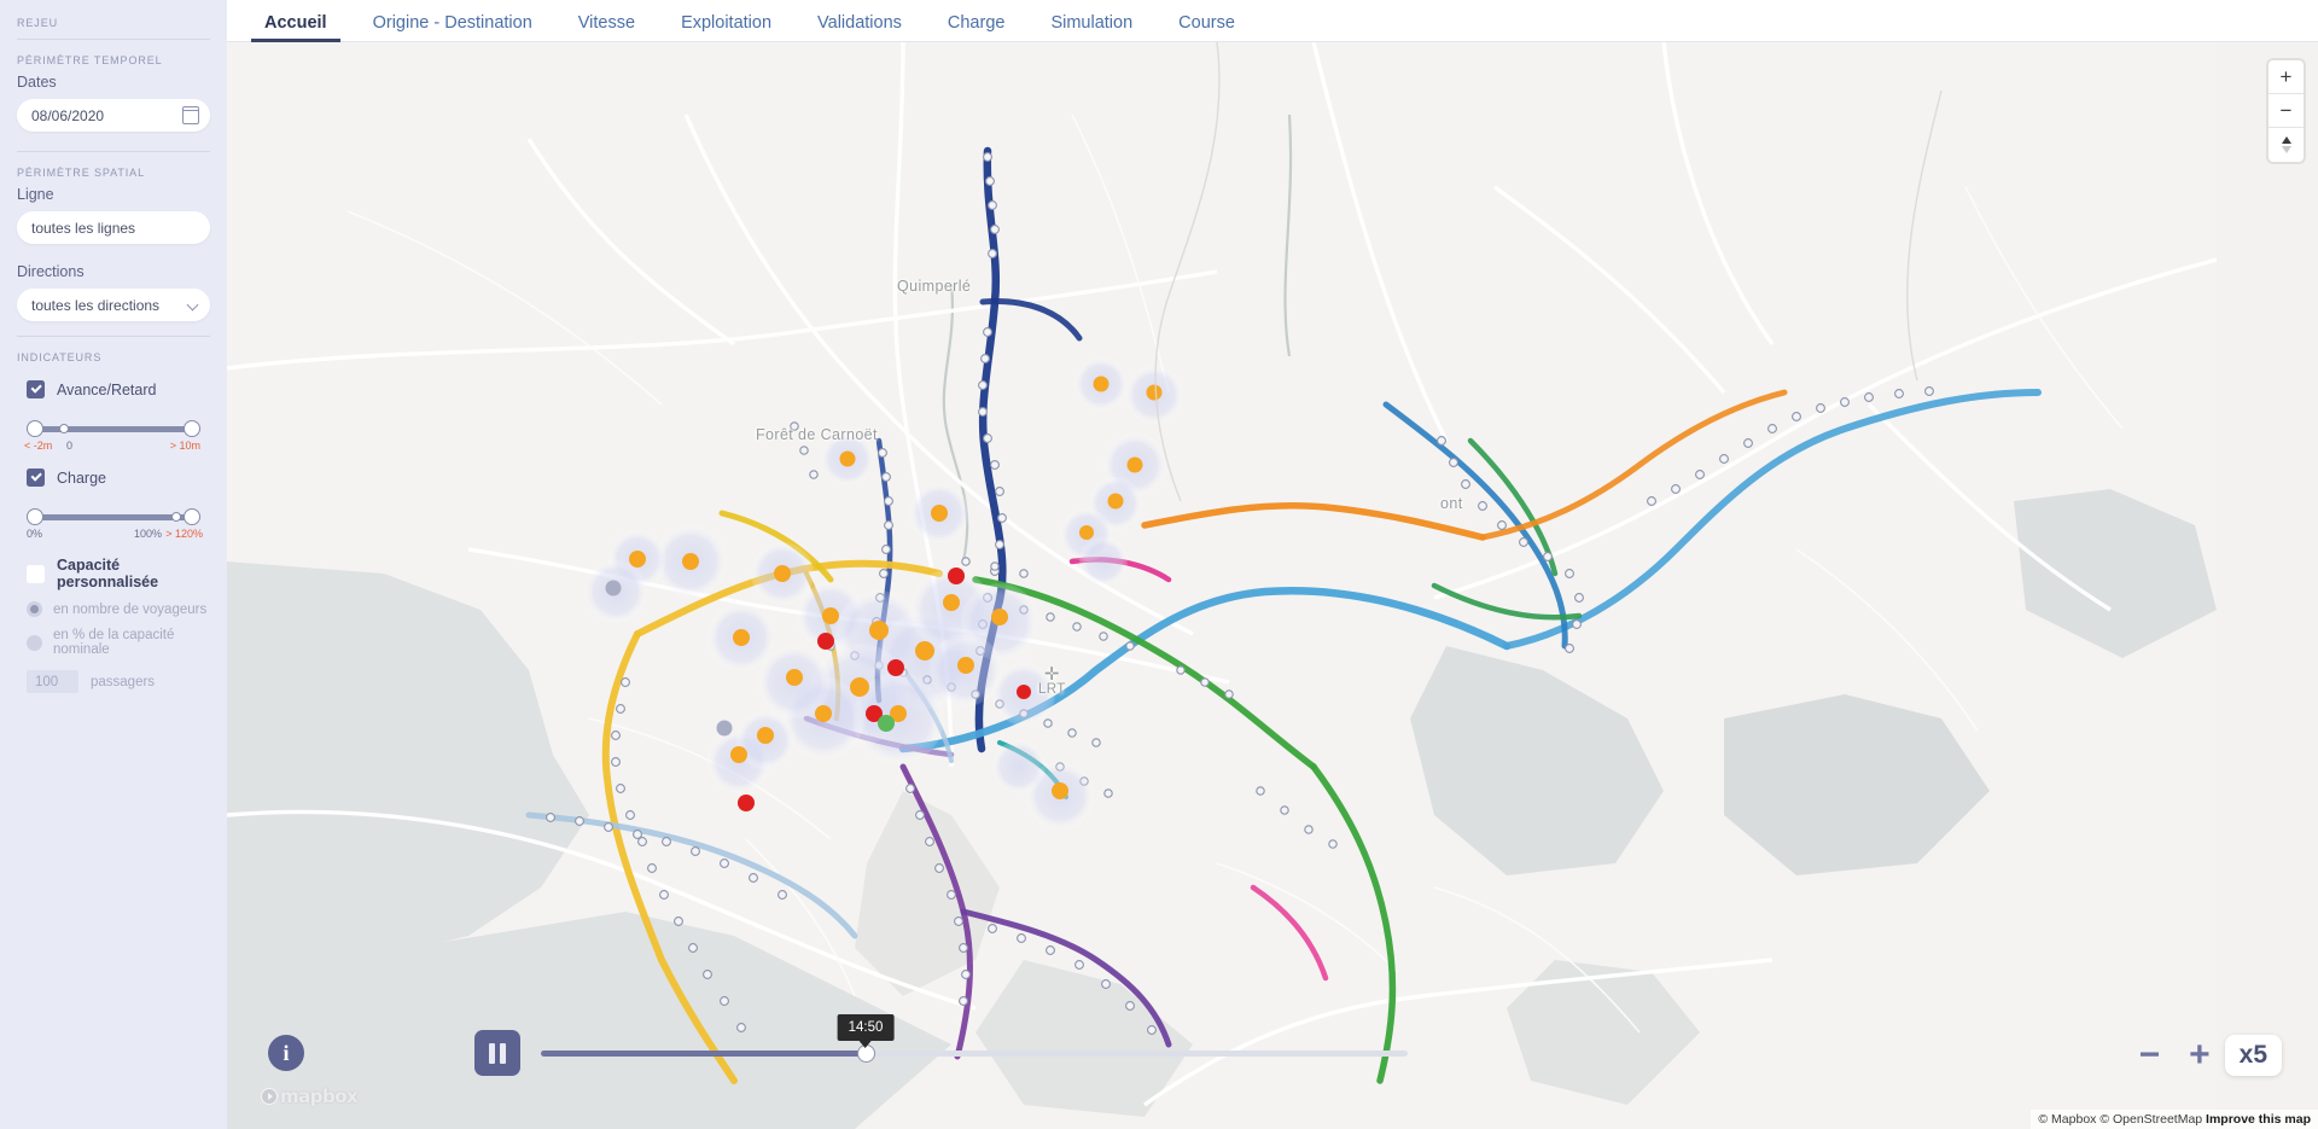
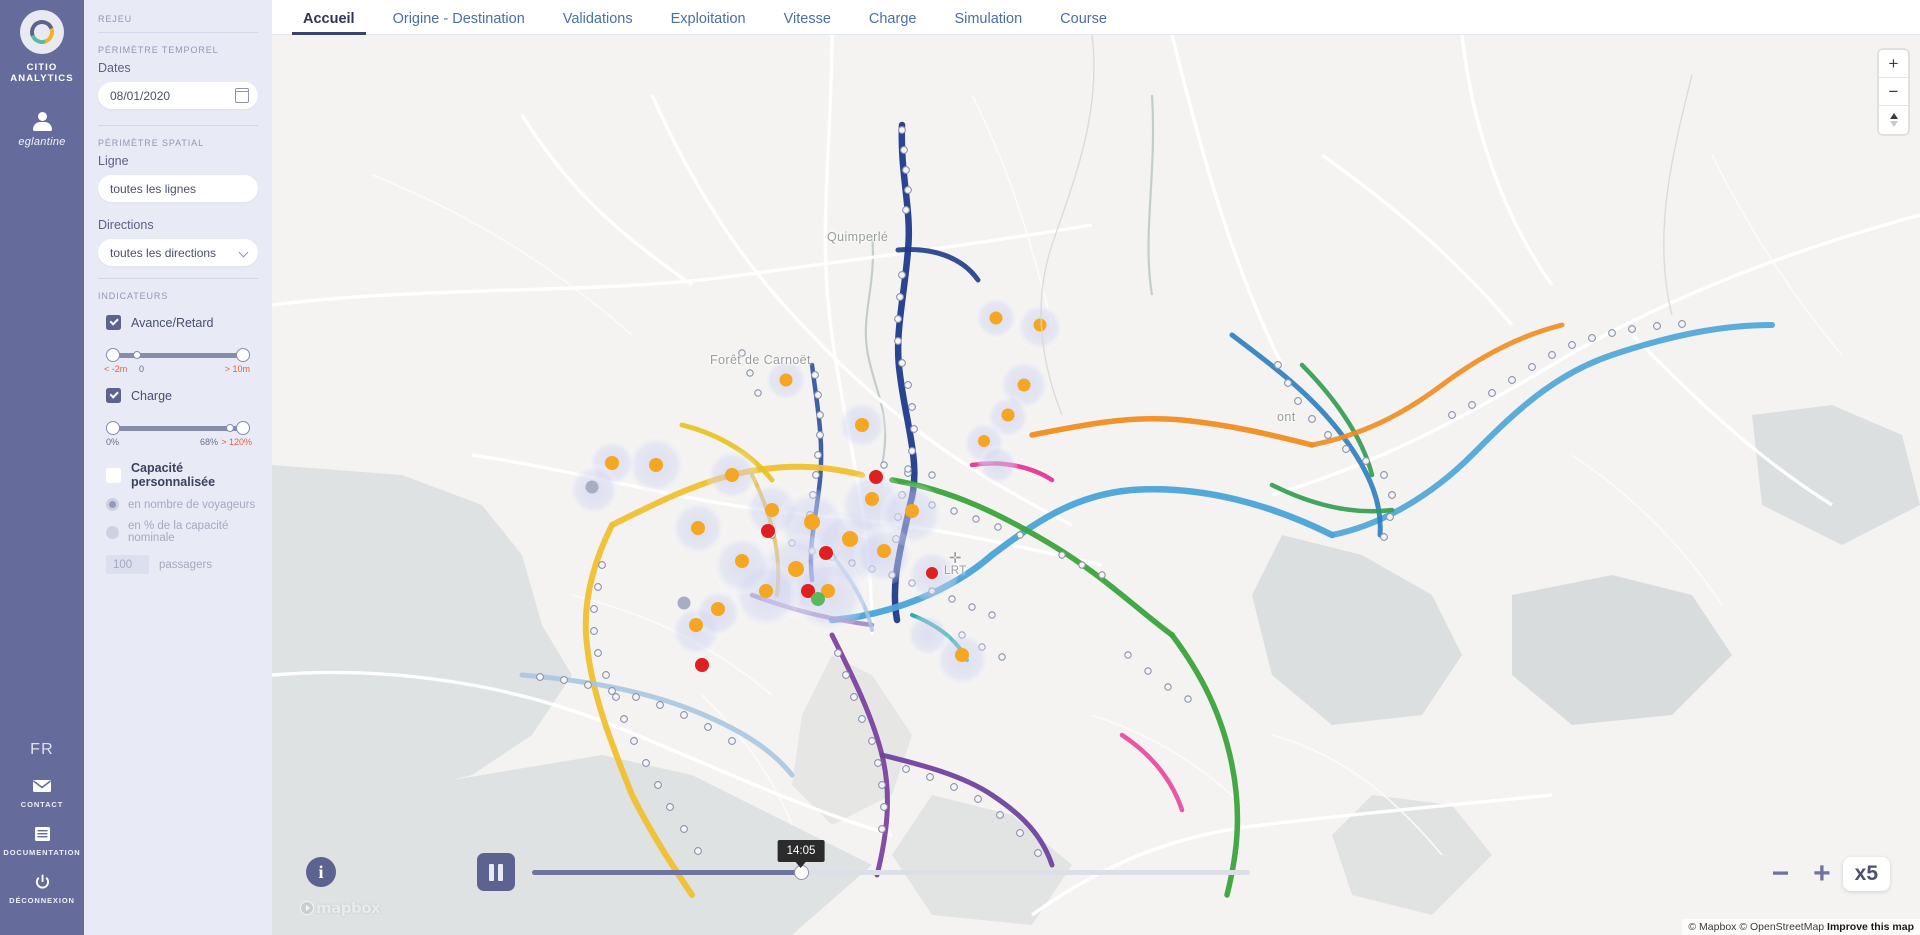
+ CITIO
+ ANALYTICS
+ eglantine
+ FR
+ CONTACT
+ DOCUMENTATION
+ DÉCONNEXION
  REJEU
  PÉRIMÈTRE TEMPOREL
  Dates
- 08/06/2020
+ 08/01/2020
  PÉRIMÈTRE SPATIAL
  Ligne
  toutes les lignes
  Directions
  toutes les directions
  INDICATEURS
  Avance/Retard
  < -2m
  0
  > 10m
  Charge
  0%
- 100%
+ 68%
  > 120%
  Capacité personnalisée
  en nombre de voyageurs
  en % de la capacité nominale
  100
  passagers
  Accueil
  Origine - Destination
- Vitesse
+ Validations
  Exploitation
- Validations
+ Vitesse
  Charge
  Simulation
  Course
  Quimperlé
  Forêt de Carnoët
  ont
  ✛
  LRT
  +
  −
  i
  mapbox
- 14:50
+ 14:05
  −
  +
  x5
  © Mapbox © OpenStreetMap Improve this map
